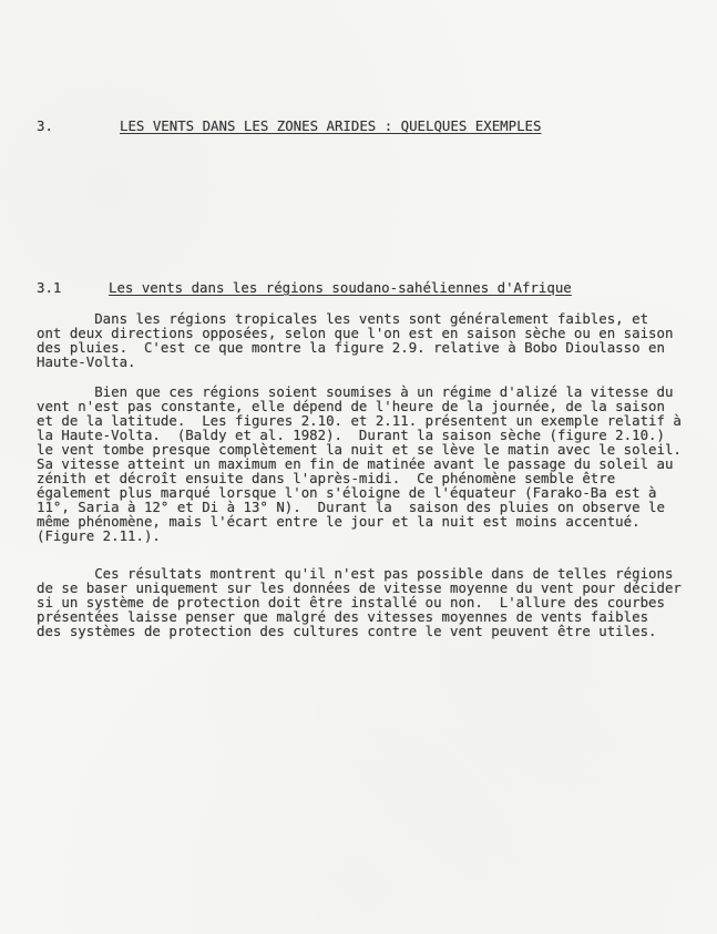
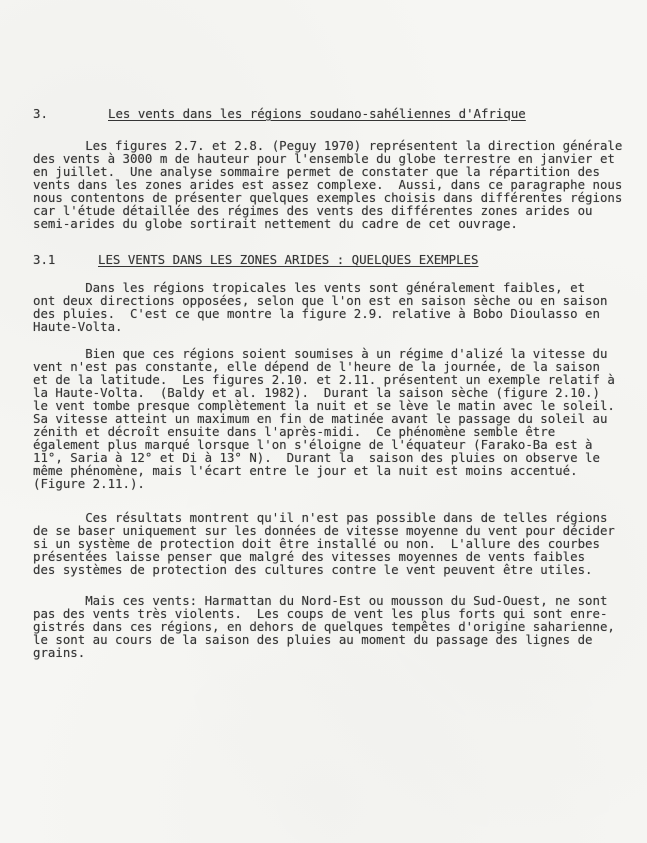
- 3. LES VENTS DANS LES ZONES ARIDES : QUELQUES EXEMPLES
+ 3. Les vents dans les régions soudano-sahéliennes d'Afrique
+ Les figures 2.7. et 2.8. (Peguy 1970) représentent la direction générale
+ des vents à 3000 m de hauteur pour l'ensemble du globe terrestre en janvier et
+ en juillet. Une analyse sommaire permet de constater que la répartition des
+ vents dans les zones arides est assez complexe. Aussi, dans ce paragraphe nous
+ nous contentons de présenter quelques exemples choisis dans différentes régions
+ car l'étude détaillée des régimes des vents des différentes zones arides ou
+ semi-arides du globe sortirait nettement du cadre de cet ouvrage.
- 3.1 Les vents dans les régions soudano-sahéliennes d'Afrique
+ 3.1 LES VENTS DANS LES ZONES ARIDES : QUELQUES EXEMPLES
  Dans les régions tropicales les vents sont généralement faibles, et
  ont deux directions opposées, selon que l'on est en saison sèche ou en saison
  des pluies. C'est ce que montre la figure 2.9. relative à Bobo Dioulasso en
  Haute-Volta.
  Bien que ces régions soient soumises à un régime d'alizé la vitesse du
  vent n'est pas constante, elle dépend de l'heure de la journée, de la saison
  et de la latitude. Les figures 2.10. et 2.11. présentent un exemple relatif à
  la Haute-Volta. (Baldy et al. 1982). Durant la saison sèche (figure 2.10.)
  le vent tombe presque complètement la nuit et se lève le matin avec le soleil.
  Sa vitesse atteint un maximum en fin de matinée avant le passage du soleil au
  zénith et décroît ensuite dans l'après-midi. Ce phénomène semble être
  également plus marqué lorsque l'on s'éloigne de l'équateur (Farako-Ba est à
  11°, Saria à 12° et Di à 13° N). Durant la saison des pluies on observe le
  même phénomène, mais l'écart entre le jour et la nuit est moins accentué.
  (Figure 2.11.).
  Ces résultats montrent qu'il n'est pas possible dans de telles régions
  de se baser uniquement sur les données de vitesse moyenne du vent pour décider
  si un système de protection doit être installé ou non. L'allure des courbes
  présentées laisse penser que malgré des vitesses moyennes de vents faibles
  des systèmes de protection des cultures contre le vent peuvent être utiles.
+ Mais ces vents: Harmattan du Nord-Est ou mousson du Sud-Ouest, ne sont
+ pas des vents très violents. Les coups de vent les plus forts qui sont enre-
+ gistrés dans ces régions, en dehors de quelques tempêtes d'origine saharienne,
+ le sont au cours de la saison des pluies au moment du passage des lignes de
+ grains.
